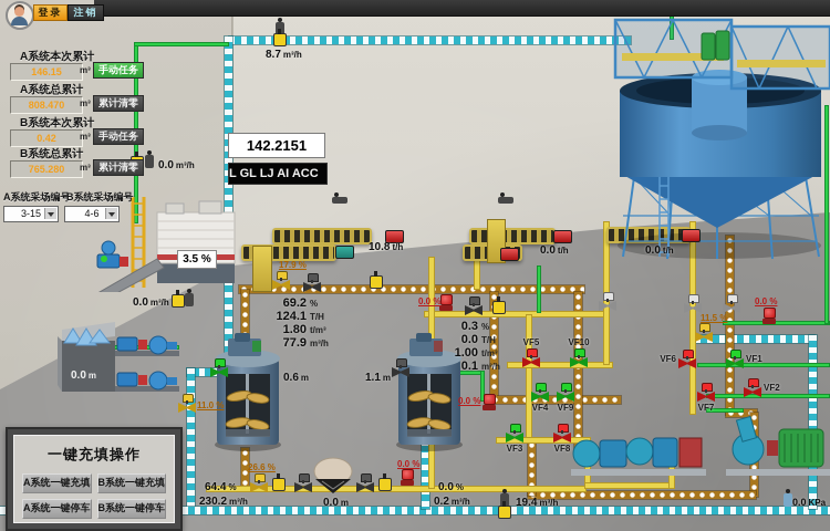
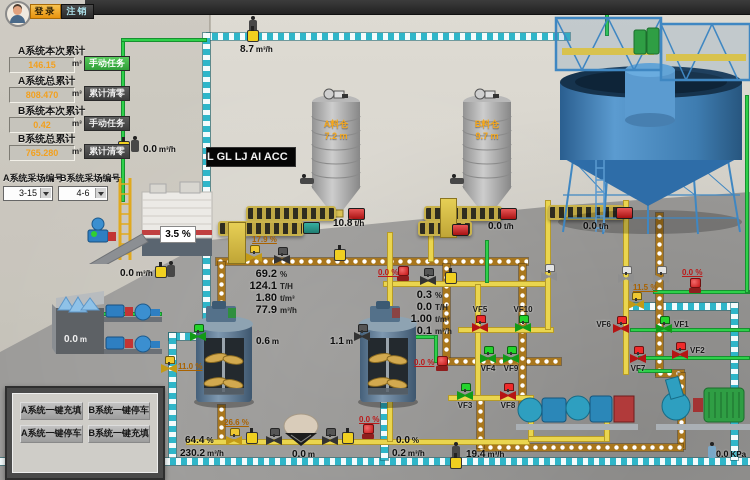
  登录
  注销
  A系统本次累计
  146.15
  m³
  手动任务
  A系统总累计
  808.470
  m³
  累计清零
  B系统本次累计
  0.42
  m³
  手动任务
  B系统总累计
  765.280
  m³
  累计清零
  A系统采场编号
  B系统采场编号
  3-15
  4-6
- 142.2151
  L GL LJ AI ACC
  3.5 %
+ A料仓
+ 7.2 m
+ B料仓
+ 9.7 m
  VF1
  VF2
  VF3
  VF4
  VF5
  VF6
  VF7
  VF8
  VF9
  VF10
  8.7 m³/h
  0.0 m³/h
  0.0 m³/h
  0.0 m
  10.8 t/h
  0.0 t/h
  0.0 t/h
  0.6 m
  1.1 m
  69.2
  %
  124.1
  T/H
  1.80
  t/m³
  77.9
  m³/h
  0.3
  %
  0.0
  T/H
  1.00
  t/m³
  0.1
  m³/h
  64.4 %
  230.2 m³/h
  0.0 m
  0.0 %
  0.2 m³/h
  19.4 m³/h
  0.0 KPa
  17.9 %
  11.0 %
  26.6 %
  11.5 %
  0.0 %
  0.0 %
  0.0 %
  0.0 %
- 一键充填操作
  A系统一键充填
- B系统一键充填
+ B系统一键停车
  A系统一键停车
- B系统一键停车
+ B系统一键充填
